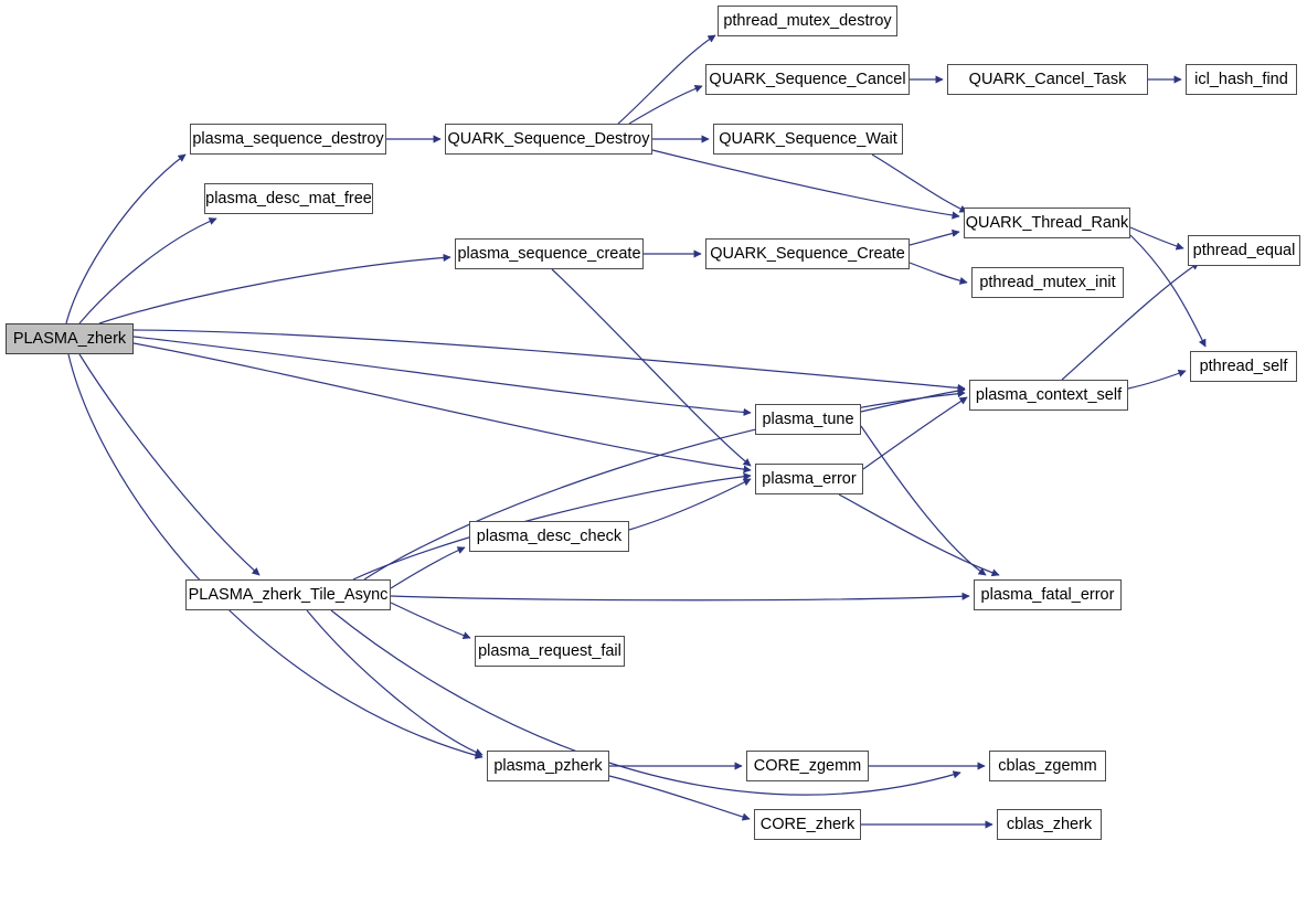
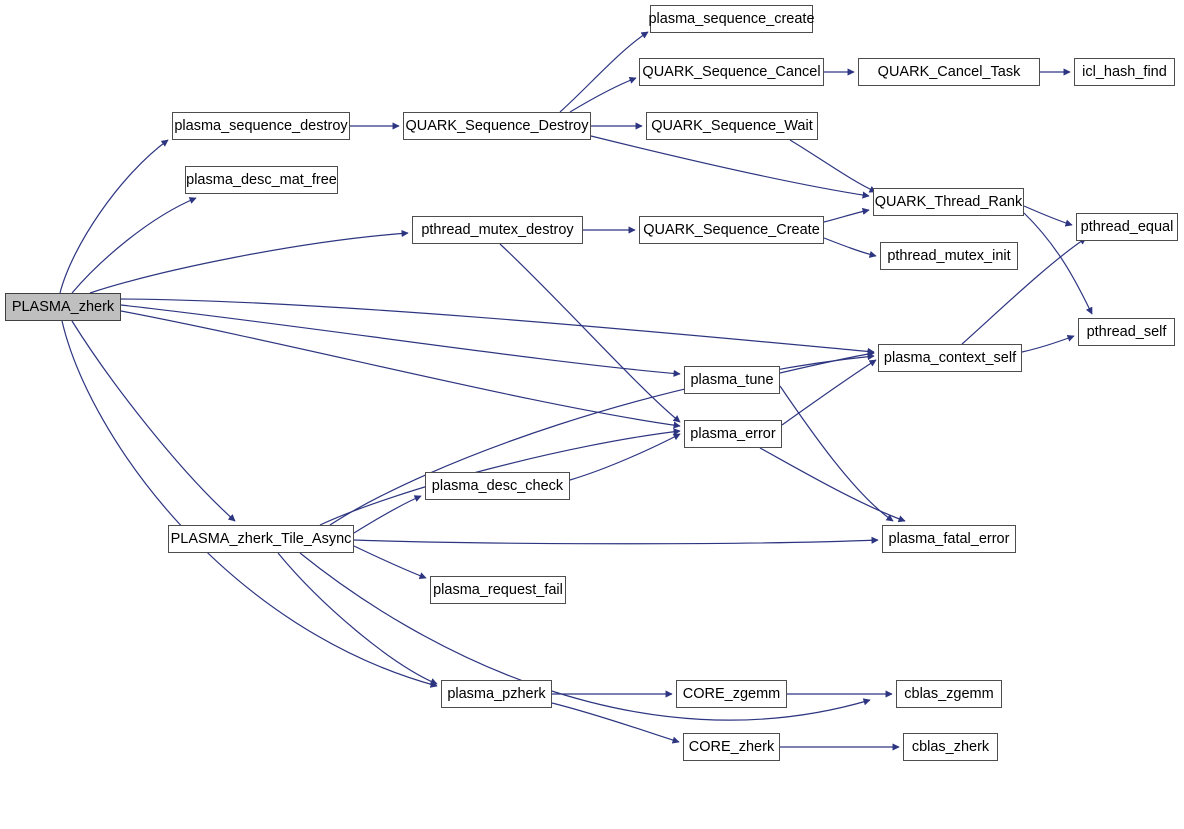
  PLASMA_zherk
  plasma_sequence_destroy
  plasma_desc_mat_free
  QUARK_Sequence_Destroy
- pthread_mutex_destroy
+ plasma_sequence_create
  QUARK_Sequence_Cancel
  QUARK_Cancel_Task
  icl_hash_find
  QUARK_Sequence_Wait
- plasma_sequence_create
+ pthread_mutex_destroy
  QUARK_Sequence_Create
  QUARK_Thread_Rank
  pthread_mutex_init
  pthread_equal
  pthread_self
  plasma_context_self
  plasma_tune
  plasma_error
  plasma_desc_check
  PLASMA_zherk_Tile_Async
  plasma_fatal_error
  plasma_request_fail
  plasma_pzherk
  CORE_zgemm
  cblas_zgemm
  CORE_zherk
  cblas_zherk
